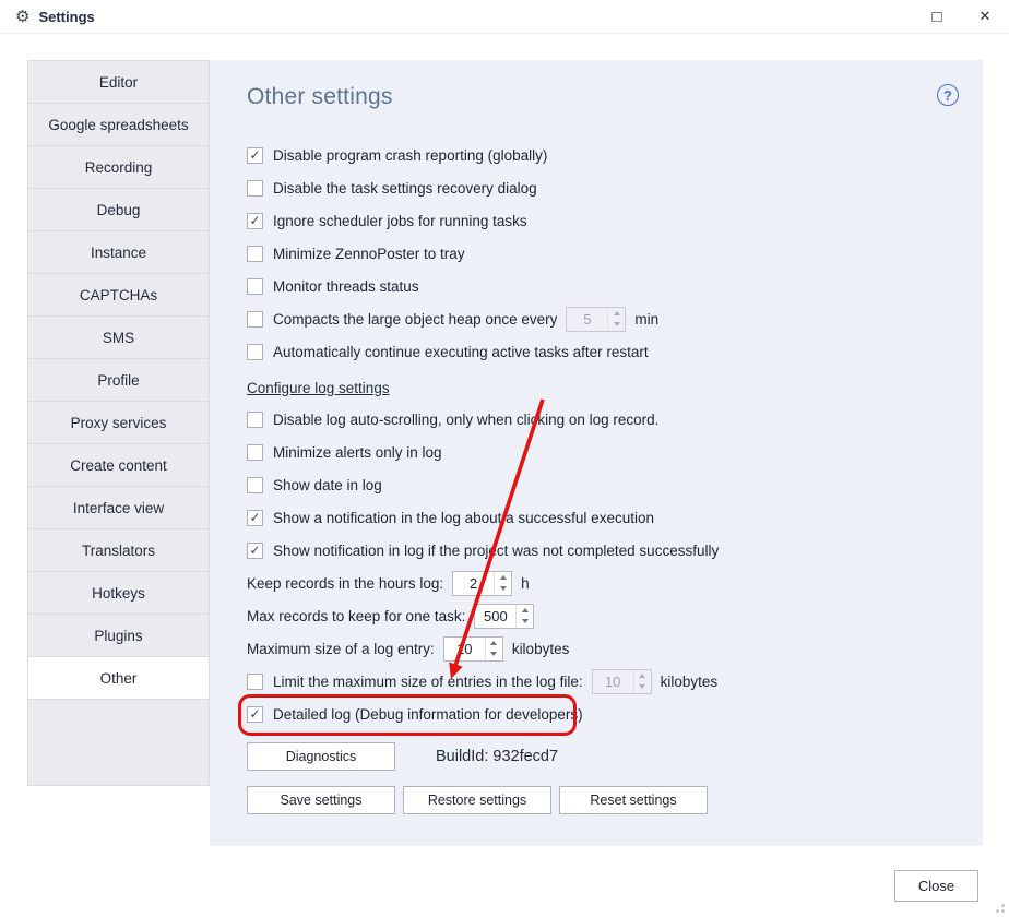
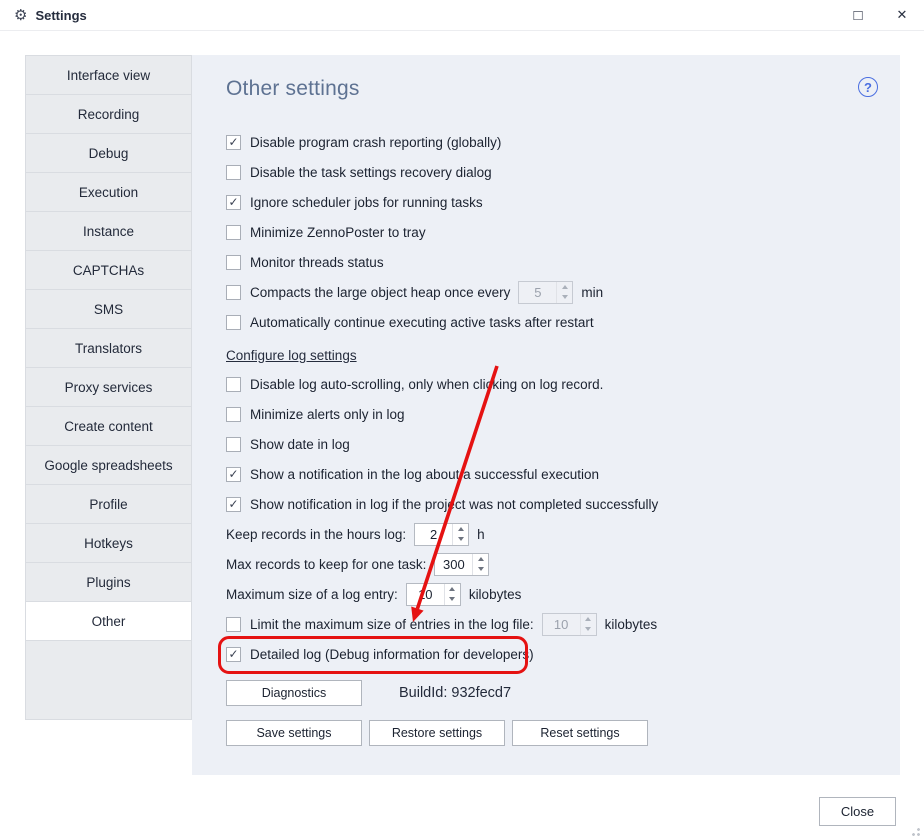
  ⚙
  Settings
  □
  ✕
- Editor
- Google spreadsheets
+ Interface view
  Recording
  Debug
+ Execution
  Instance
  CAPTCHAs
  SMS
- Profile
+ Translators
  Proxy services
  Create content
- Interface view
+ Google spreadsheets
- Translators
+ Profile
  Hotkeys
  Plugins
  Other
  Other settings
  ?
  ✓
  Disable program crash reporting (globally)
  Disable the task settings recovery dialog
  ✓
  Ignore scheduler jobs for running tasks
  Minimize ZennoPoster to tray
  Monitor threads status
  Compacts the large object heap once every
  5
  min
  Automatically continue executing active tasks after restart
  Configure log settings
  Disable log auto-scrolling, only when clicking on log record.
  Minimize alerts only in log
  Show date in log
  ✓
  Show a notification in the log about a successful execution
  ✓
  Show notification in log if the projct was not completed successfully
  Keep records in the hours log:
  2
  h
  Max records to keep for one task:
- 500
+ 300
  Maximum size of a log entry:
  kilobytes
  Limit the maximum size of entries in the log file:
  10
  kilobytes
  ✓
  Detailed log (Debug information for developers)
  Diagnostics
  BuildId: 932fecd7
  Save settings
  Restore settings
  Reset settings
  Close
